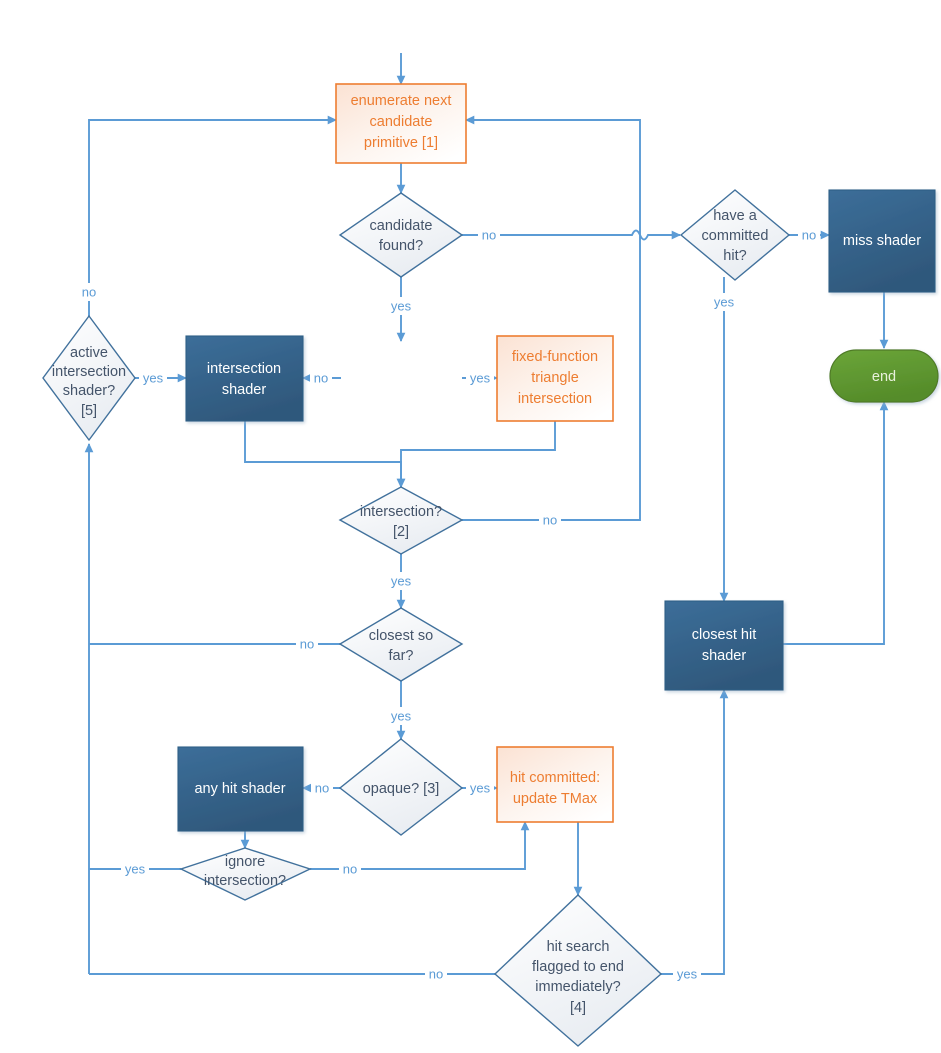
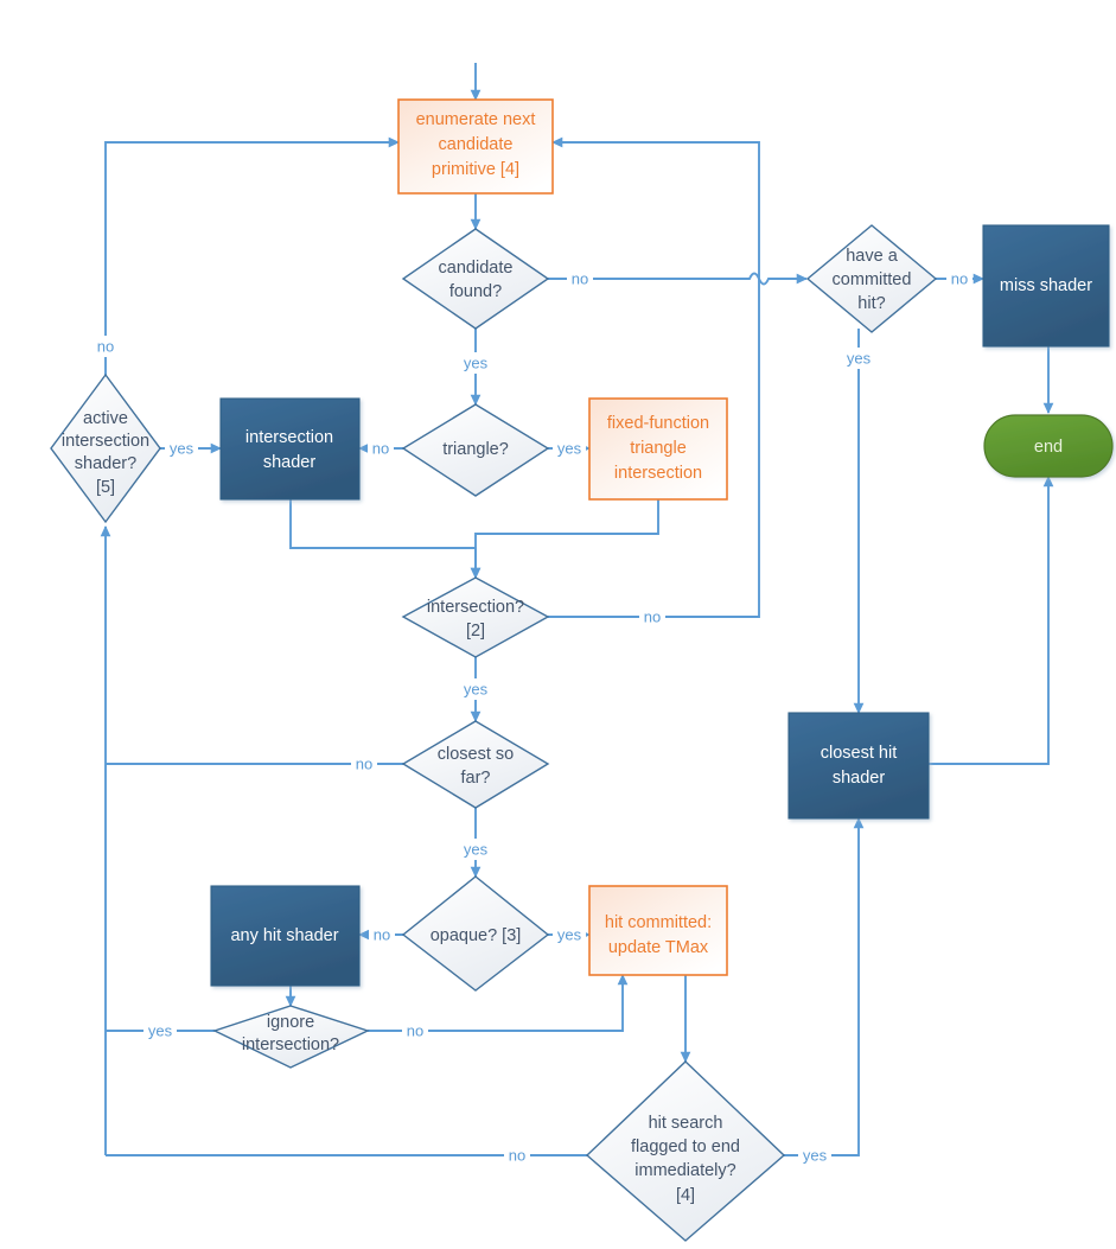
  enumerate next
  candidate
- primitive [1]
+ primitive [4]
  candidate
  found?
  have a
  committed
  hit?
  miss shader
  end
  active
  intersection
  shader?
  [5]
  intersection
  shader
+ triangle?
  fixed-function
  triangle
  intersection
  intersection?
  [2]
  closest so
  far?
  closest hit
  shader
  any hit shader
  opaque? [3]
  hit committed:
  update TMax
  ignore
  intersection?
  hit search
  flagged to end
  immediately?
  [4]
  no
  yes
  no
  yes
  yes
  no
  no
  yes
  no
  yes
  no
  yes
  no
  yes
  yes
  no
  no
  yes
